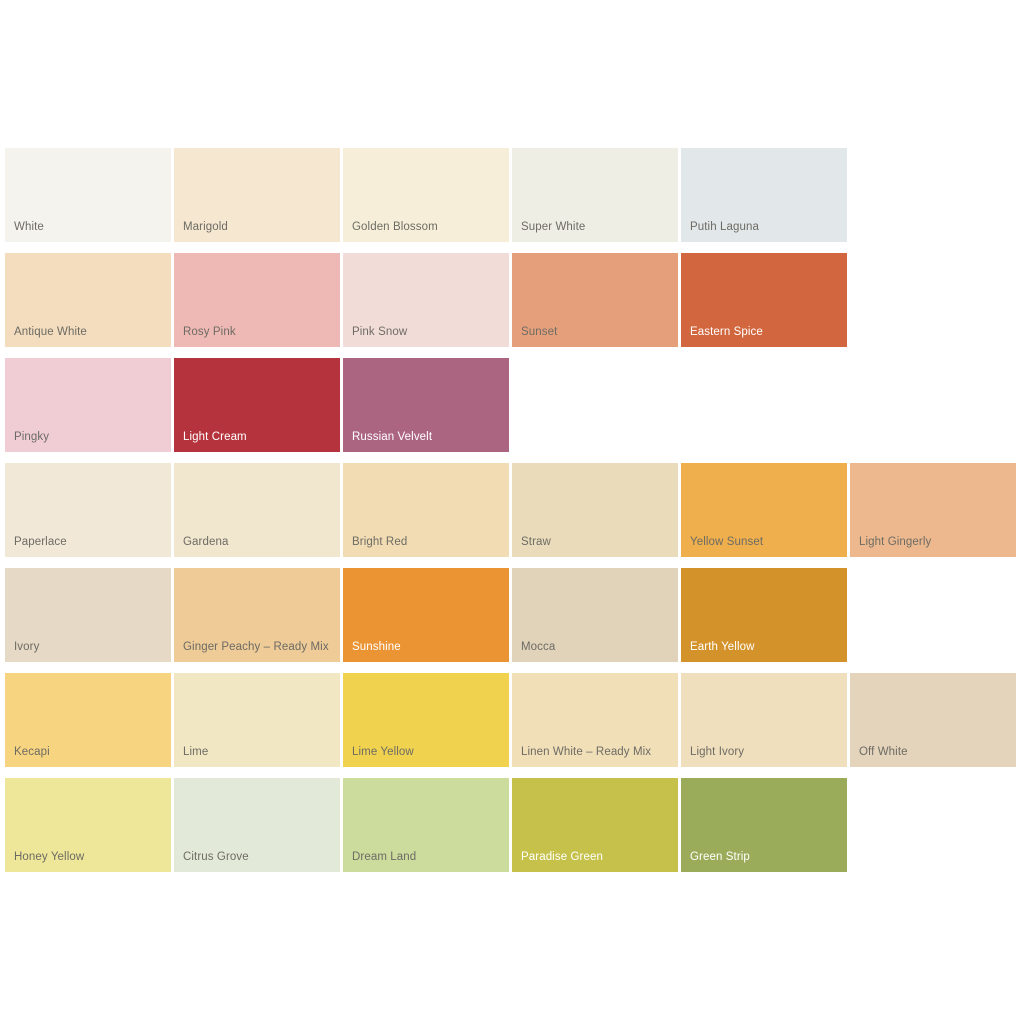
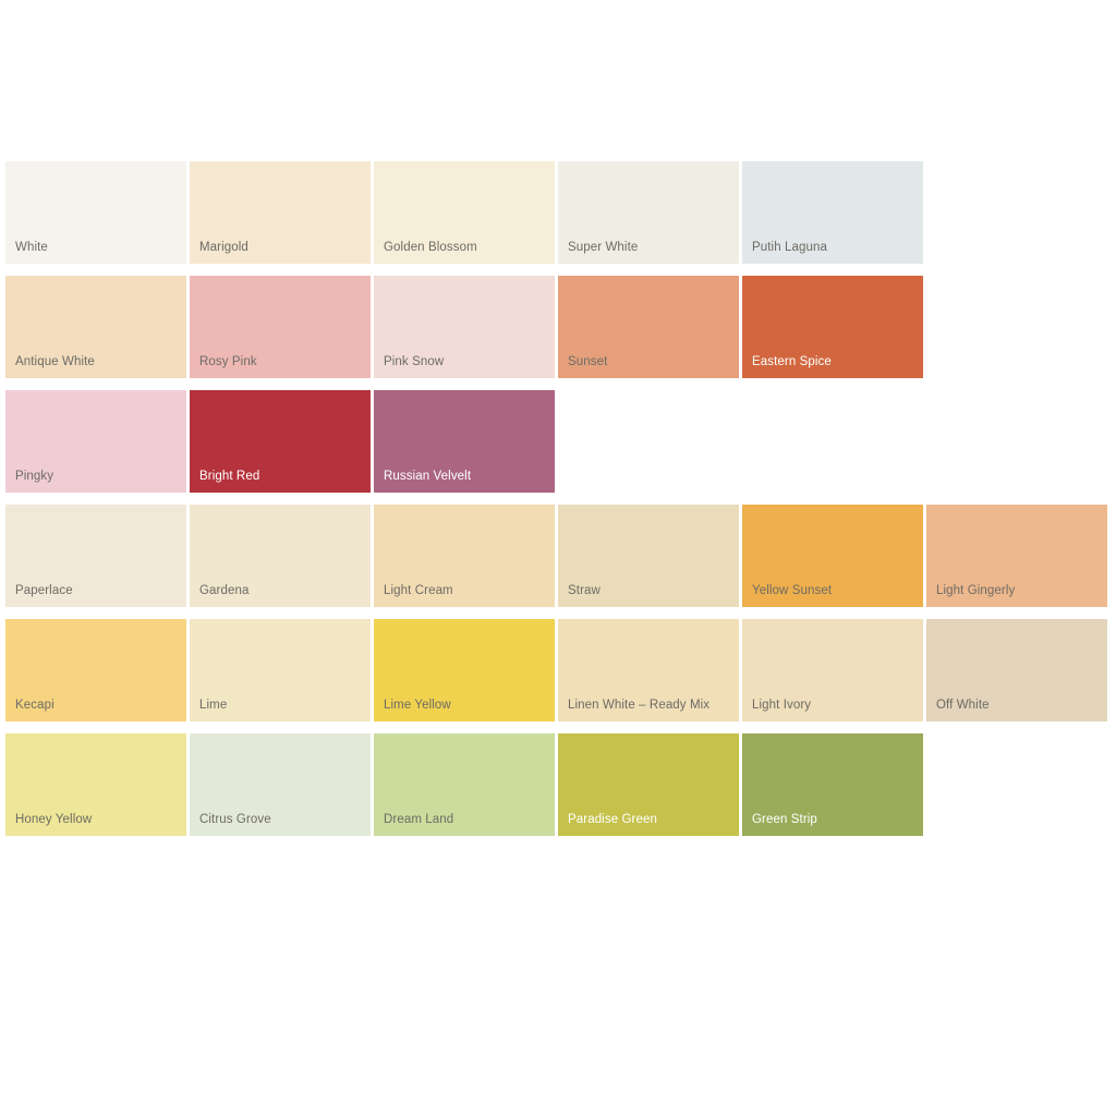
  White
  Marigold
  Golden Blossom
  Super White
  Putih Laguna
  Antique White
  Rosy Pink
  Pink Snow
  Sunset
  Eastern Spice
  Pingky
- Light Cream
+ Bright Red
  Russian Velvelt
  Paperlace
  Gardena
- Bright Red
+ Light Cream
  Straw
  Yellow Sunset
  Light Gingerly
- Ivory
- Ginger Peachy – Ready Mix
- Sunshine
- Mocca
- Earth Yellow
  Kecapi
  Lime
  Lime Yellow
  Linen White – Ready Mix
  Light Ivory
  Off White
  Honey Yellow
  Citrus Grove
  Dream Land
  Paradise Green
  Green Strip
